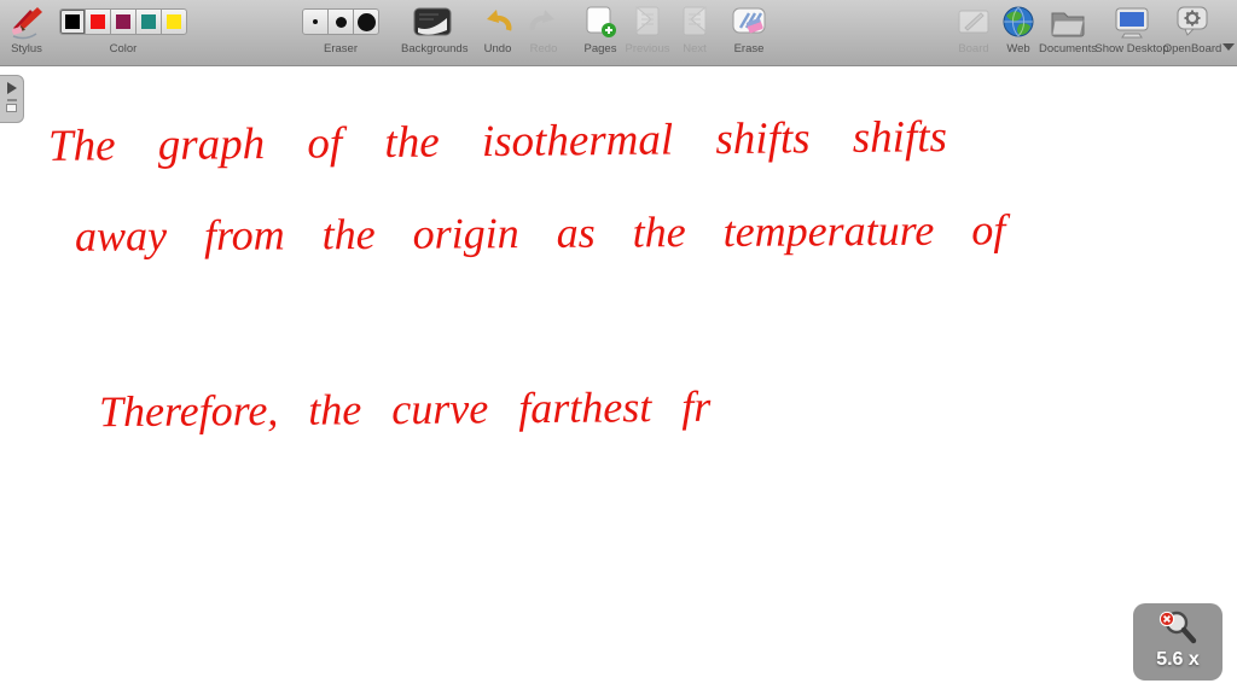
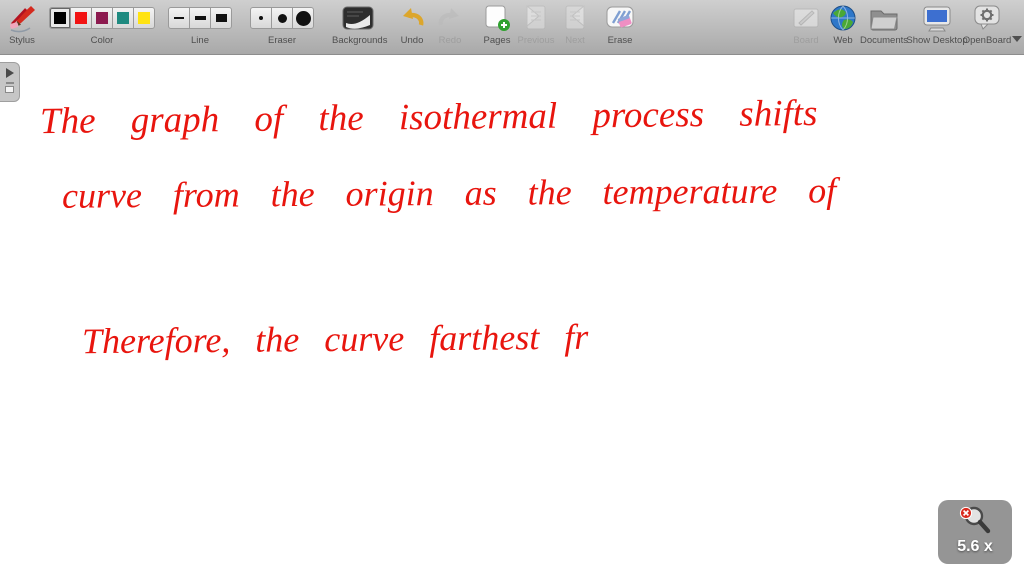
  Stylus
  Color
+ Line
  Eraser
  Backgrounds
  Undo
  Pages
  Erase
  Web
  Documents
  Show Desktop
  OpenBoard
- The graph of the isothermal shifts shifts
+ The graph of the isothermal process shifts
- away from the origin as the temperature of
+ curve from the origin as the temperature of
  Therefore, the curve farthest fr
  5.6 x
